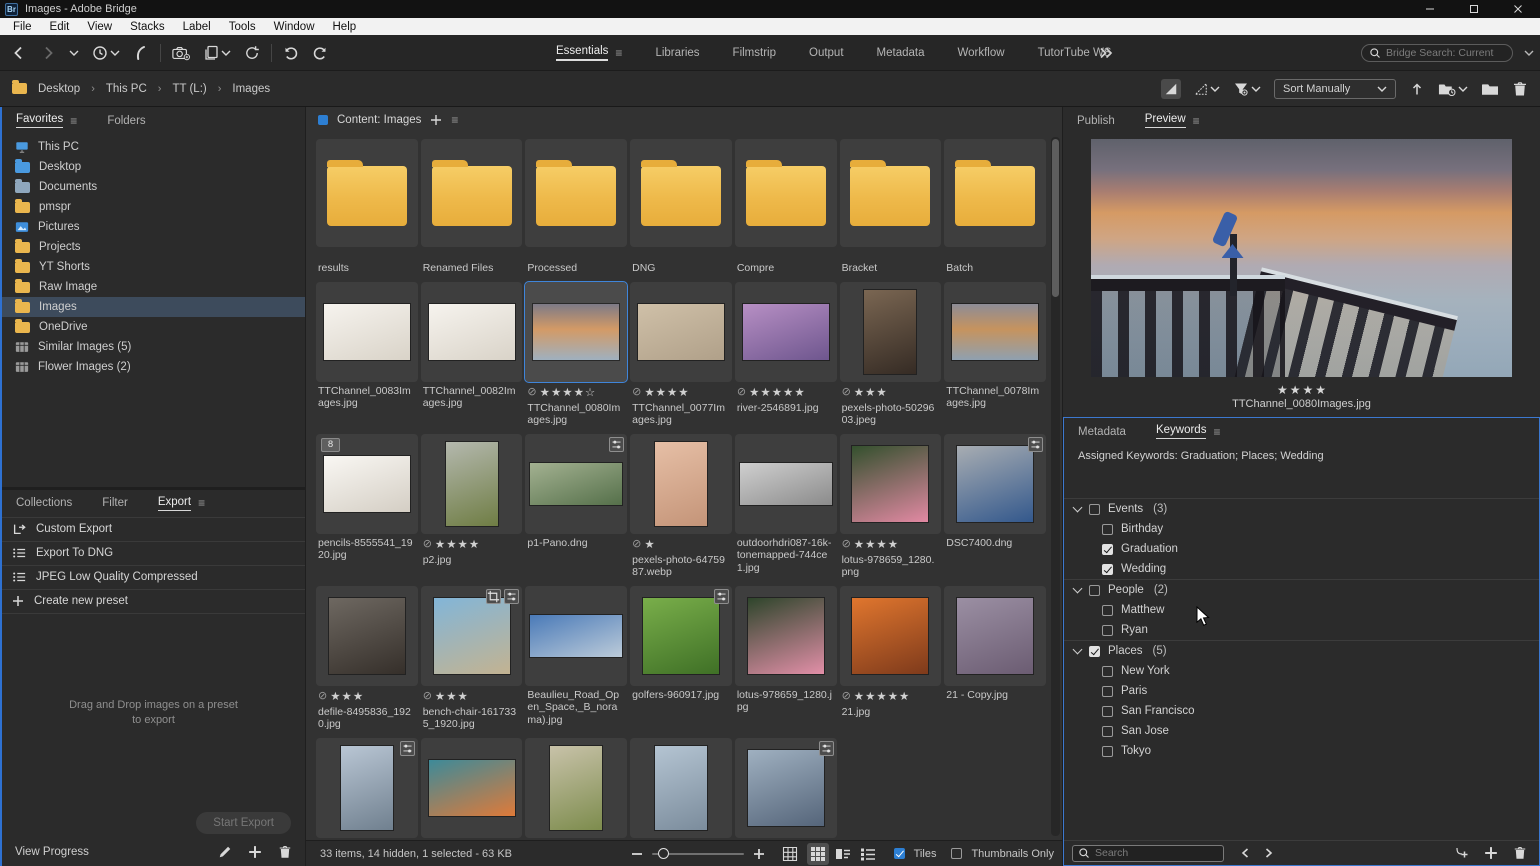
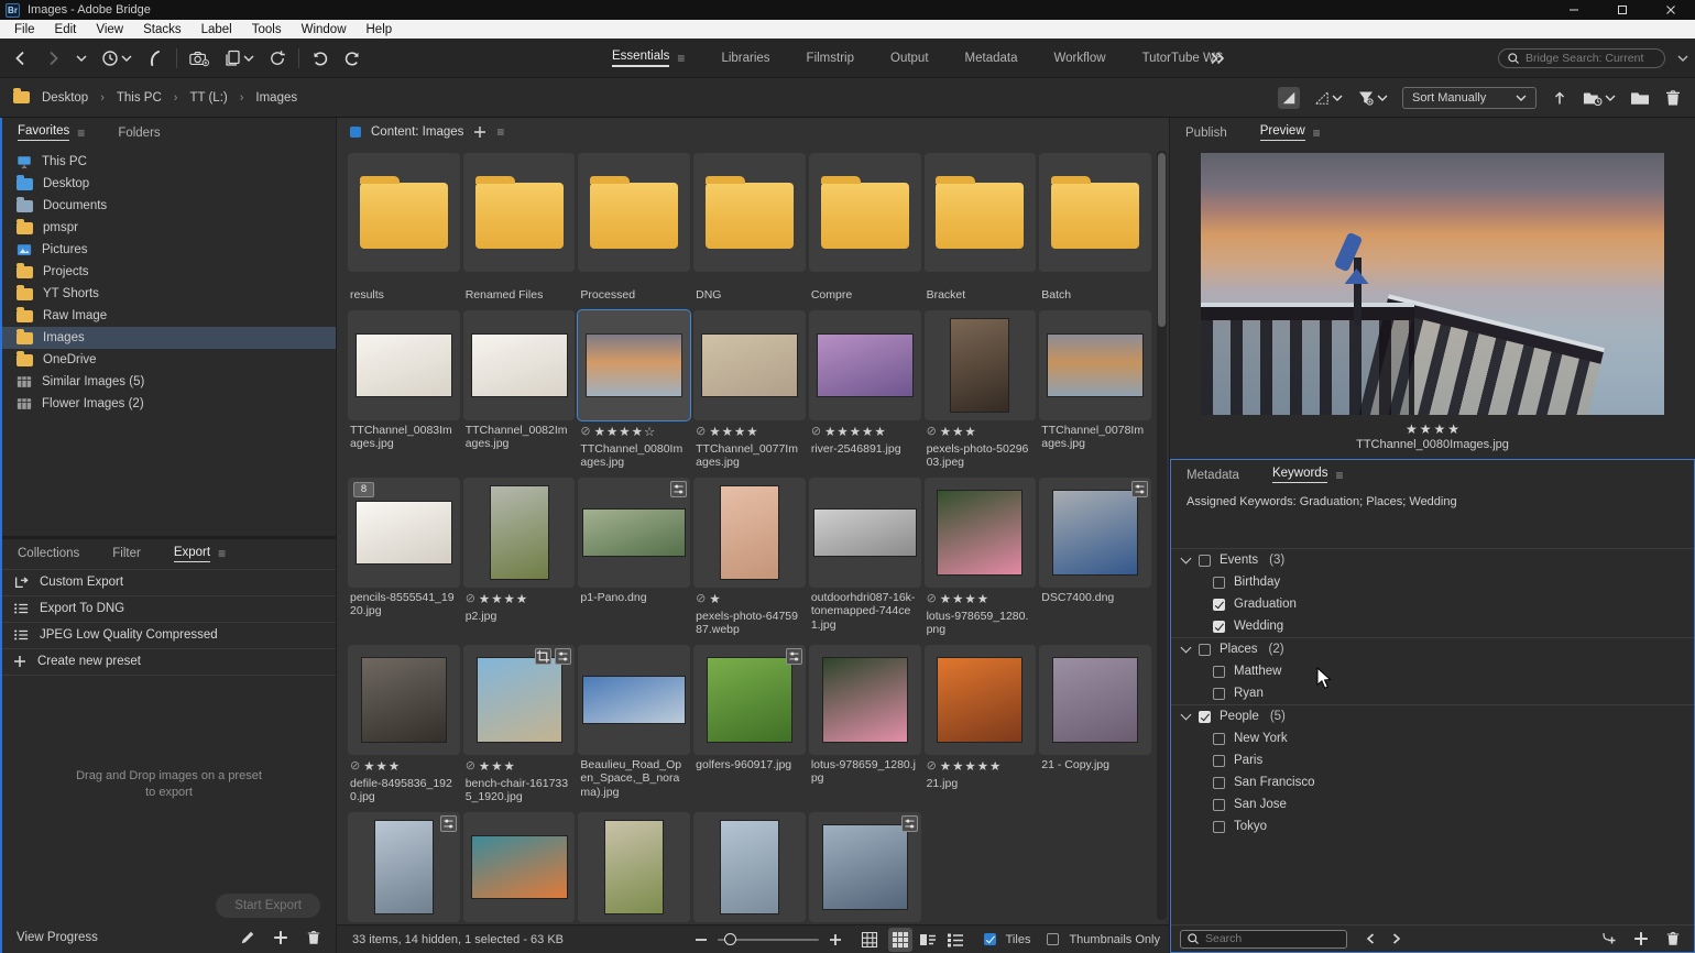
  Br
  Images - Adobe Bridge
  File
  Edit
  View
  Stacks
  Label
  Tools
  Window
  Help
  Essentials
  Libraries
  Filmstrip
  Output
  Metadata
  Workflow
  TutorTube WS
  Bridge Search: Current
  Desktop
  ›
  This PC
  ›
  TT (L:)
  ›
  Images
  Sort Manually
  Favorites
  Folders
  This PC
  Desktop
  Documents
  pmspr
  Pictures
  Projects
  YT Shorts
  Raw Image
  Images
  OneDrive
  Similar Images (5)
  Flower Images (2)
  Collections
  Filter
  Export
  Custom Export
  Export To DNG
  JPEG Low Quality Compressed
  Create new preset
  Drag and Drop images on a preset to export
  Start Export
  View Progress
  Content: Images
  results
  Renamed Files
  Processed
  DNG
  Compre
  Bracket
  Batch
  TTChannel_0083Images.jpg
  TTChannel_0082Images.jpg
  TTChannel_0080Images.jpg
  TTChannel_0077Images.jpg
  river-2546891.jpg
  pexels-photo-5029603.jpeg
  TTChannel_0078Images.jpg
  8
  pencils-8555541_1920.jpg
  p2.jpg
  p1-Pano.dng
  pexels-photo-6475987.webp
  outdoorhdri087-16k-tonemapped-744ce1.jpg
  lotus-978659_1280.png
  DSC7400.dng
  defile-8495836_1920.jpg
  bench-chair-1617335_1920.jpg
  Beaulieu_Road_Open_Space,_B_norama).jpg
  golfers-960917.jpg
  lotus-978659_1280.jpg
  21.jpg
  21 - Copy.jpg
  33 items, 14 hidden, 1 selected - 63 KB
  Tiles
  Thumbnails Only
  Publish
  Preview
  TTChannel_0080Images.jpg
  Metadata
  Keywords
  Assigned Keywords: Graduation; Places; Wedding
  Events
  (3)
  Birthday
  Graduation
  Wedding
- People
+ Places
  (2)
  Matthew
  Ryan
- Places
+ People
  (5)
  New York
  Paris
  San Francisco
  San Jose
  Tokyo
  Search
